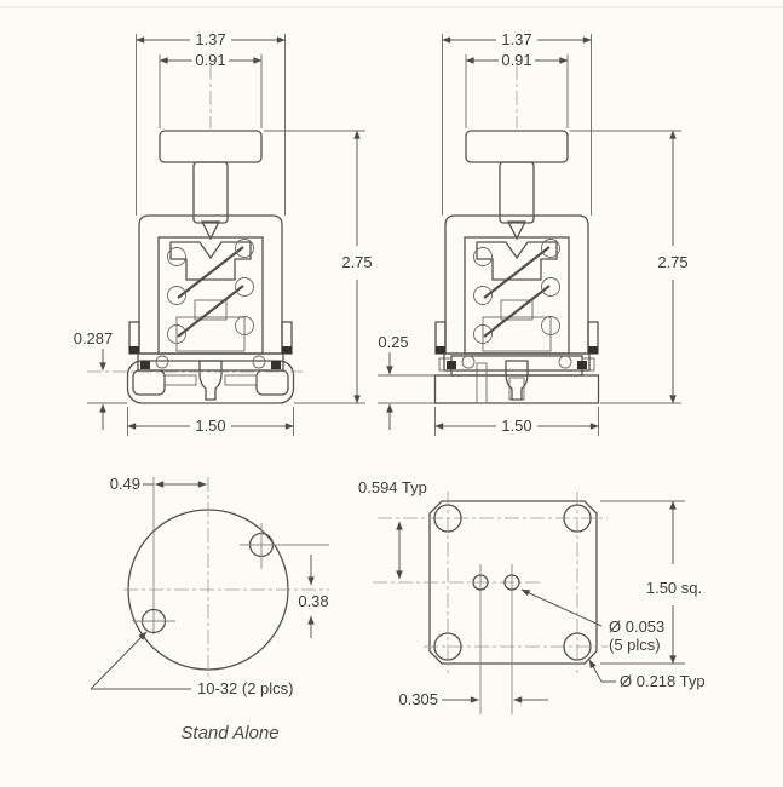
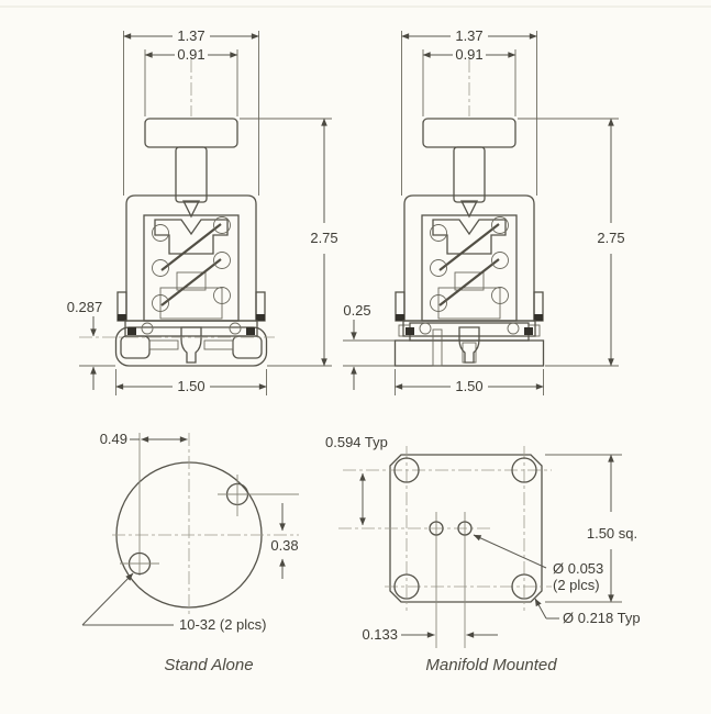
  1.37
  0.91
  2.75
  0.287
  1.50
  1.37
  0.91
  2.75
  0.25
  1.50
  0.49
  0.38
  10-32 (2 plcs)
  Stand Alone
  0.594 Typ
  1.50 sq.
  Ø 0.053
- (5 plcs)
+ (2 plcs)
  Ø 0.218 Typ
- 0.305
+ 0.133
+ Manifold Mounted
